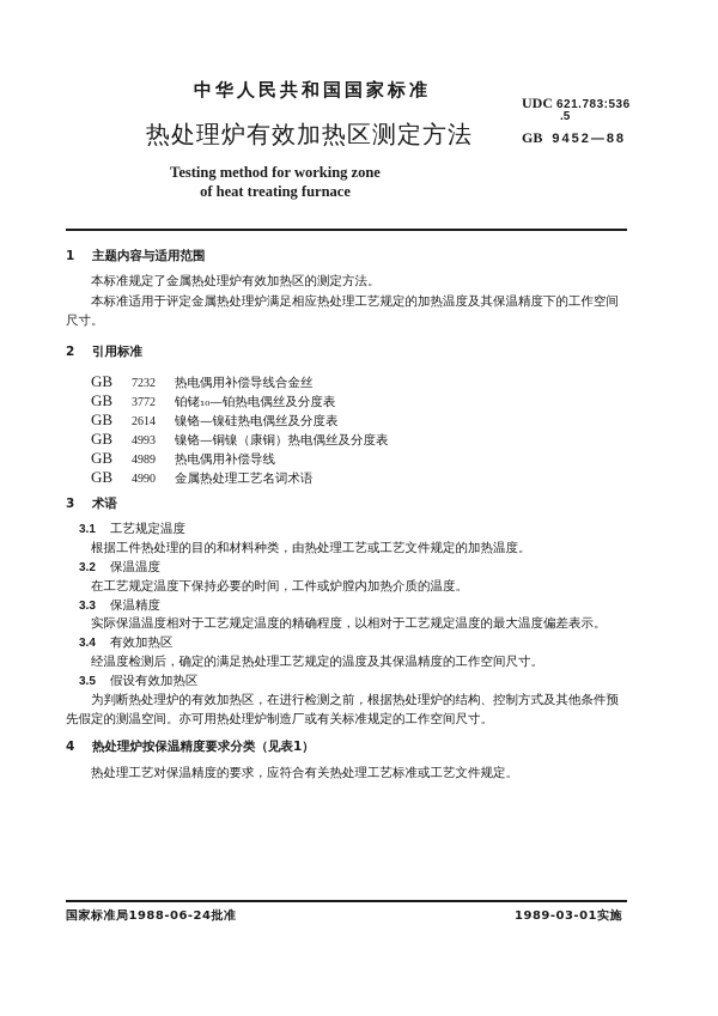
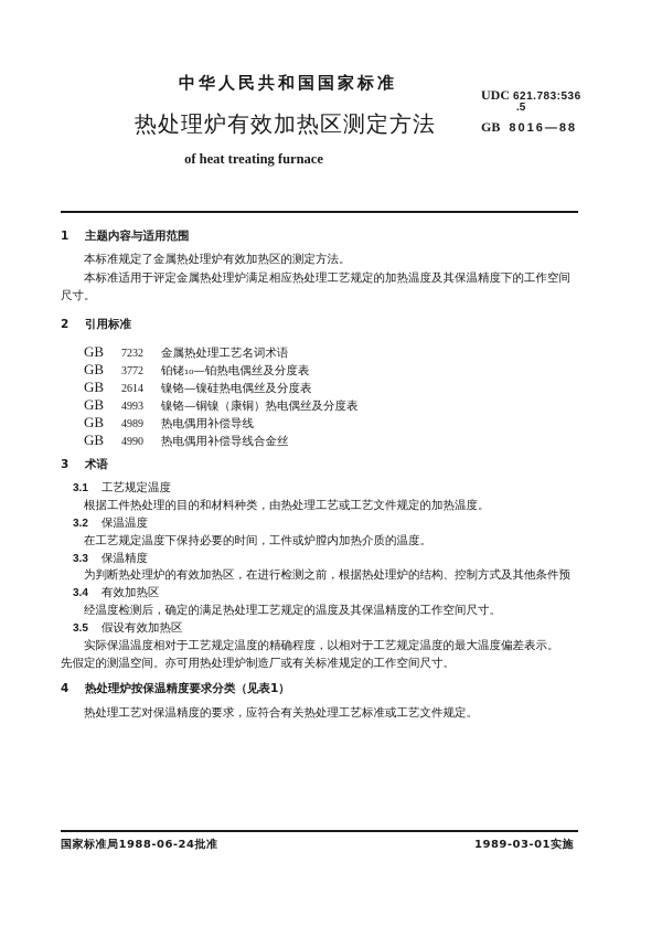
  中华人民共和国国家标准
  热处理炉有效加热区测定方法
- Testing method for working zone
  of heat treating furnace
  UDC 621.783:536
  .5
- GB 9452—88
+ GB 8016—88
  1 主题内容与适用范围
  本标准规定了金属热处理炉有效加热区的测定方法。
  本标准适用于评定金属热处理炉满足相应热处理工艺规定的加热温度及其保温精度下的工作空间
  尺寸。
  2 引用标准
- GB 7232 热电偶用补偿导线合金丝
+ GB 7232 金属热处理工艺名词术语
  GB 3772 铂铑₁₀—铂热电偶丝及分度表
  GB 2614 镍铬—镍硅热电偶丝及分度表
  GB 4993 镍铬—铜镍（康铜）热电偶丝及分度表
  GB 4989 热电偶用补偿导线
- GB 4990 金属热处理工艺名词术语
+ GB 4990 热电偶用补偿导线合金丝
  3 术语
  3.1 工艺规定温度
  根据工件热处理的目的和材料种类，由热处理工艺或工艺文件规定的加热温度。
  3.2 保温温度
  在工艺规定温度下保持必要的时间，工件或炉膛内加热介质的温度。
  3.3 保温精度
- 实际保温温度相对于工艺规定温度的精确程度，以相对于工艺规定温度的最大温度偏差表示。
+ 为判断热处理炉的有效加热区，在进行检测之前，根据热处理炉的结构、控制方式及其他条件预
  3.4 有效加热区
  经温度检测后，确定的满足热处理工艺规定的温度及其保温精度的工作空间尺寸。
  3.5 假设有效加热区
- 为判断热处理炉的有效加热区，在进行检测之前，根据热处理炉的结构、控制方式及其他条件预
+ 实际保温温度相对于工艺规定温度的精确程度，以相对于工艺规定温度的最大温度偏差表示。
  先假定的测温空间。亦可用热处理炉制造厂或有关标准规定的工作空间尺寸。
  4 热处理炉按保温精度要求分类（见表1）
  热处理工艺对保温精度的要求，应符合有关热处理工艺标准或工艺文件规定。
  国家标准局1988-06-24批准
  1989-03-01实施
